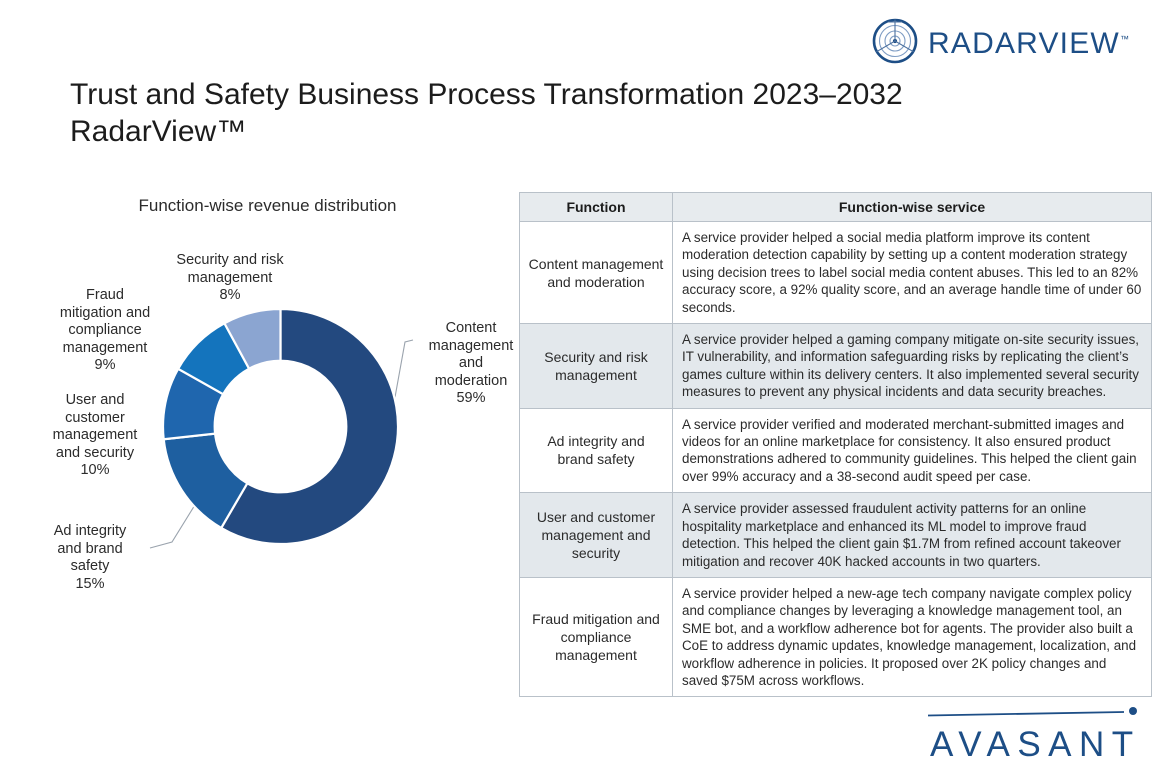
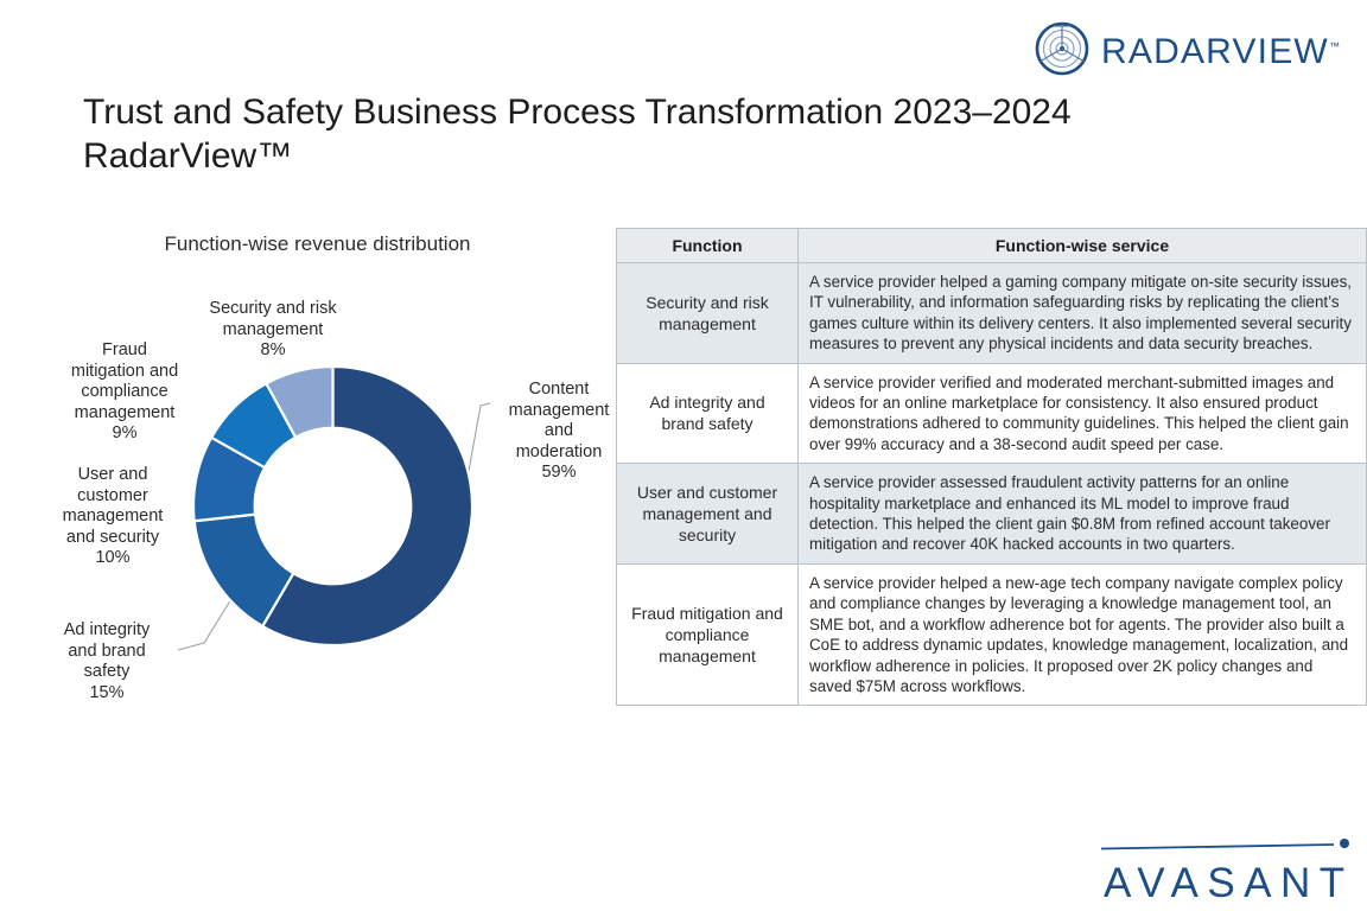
  RADARVIEW™
- Trust and Safety Business Process Transformation 2023–2032 RadarView™
+ Trust and Safety Business Process Transformation 2023–2024 RadarView™
  Function-wise revenue distribution
  Security and risk
  management
  8%
  Fraud
  mitigation and
  compliance
  management
  9%
  User and
  customer
  management
  and security
  10%
  Ad integrity
  and brand
  safety
  15%
  Content
  management
  and
  moderation
  59%
  Function	Function-wise service
- Content management and moderation	A service provider helped a social media platform improve its content moderation detection capability by setting up a content moderation strategy using decision trees to label social media content abuses. This led to an 82% accuracy score, a 92% quality score, and an average handle time of under 60 seconds.
  Security and risk management	A service provider helped a gaming company mitigate on-site security issues, IT vulnerability, and information safeguarding risks by replicating the client’s games culture within its delivery centers. It also implemented several security measures to prevent any physical incidents and data security breaches.
  Ad integrity and brand safety	A service provider verified and moderated merchant-submitted images and videos for an online marketplace for consistency. It also ensured product demonstrations adhered to community guidelines. This helped the client gain over 99% accuracy and a 38-second audit speed per case.
- User and customer management and security	A service provider assessed fraudulent activity patterns for an online hospitality marketplace and enhanced its ML model to improve fraud detection. This helped the client gain $1.7M from refined account takeover mitigation and recover 40K hacked accounts in two quarters.
+ User and customer management and security	A service provider assessed fraudulent activity patterns for an online hospitality marketplace and enhanced its ML model to improve fraud detection. This helped the client gain $0.8M from refined account takeover mitigation and recover 40K hacked accounts in two quarters.
  Fraud mitigation and compliance management	A service provider helped a new-age tech company navigate complex policy and compliance changes by leveraging a knowledge management tool, an SME bot, and a workflow adherence bot for agents. The provider also built a CoE to address dynamic updates, knowledge management, localization, and workflow adherence in policies. It proposed over 2K policy changes and saved $75M across workflows.
  AVASANT
